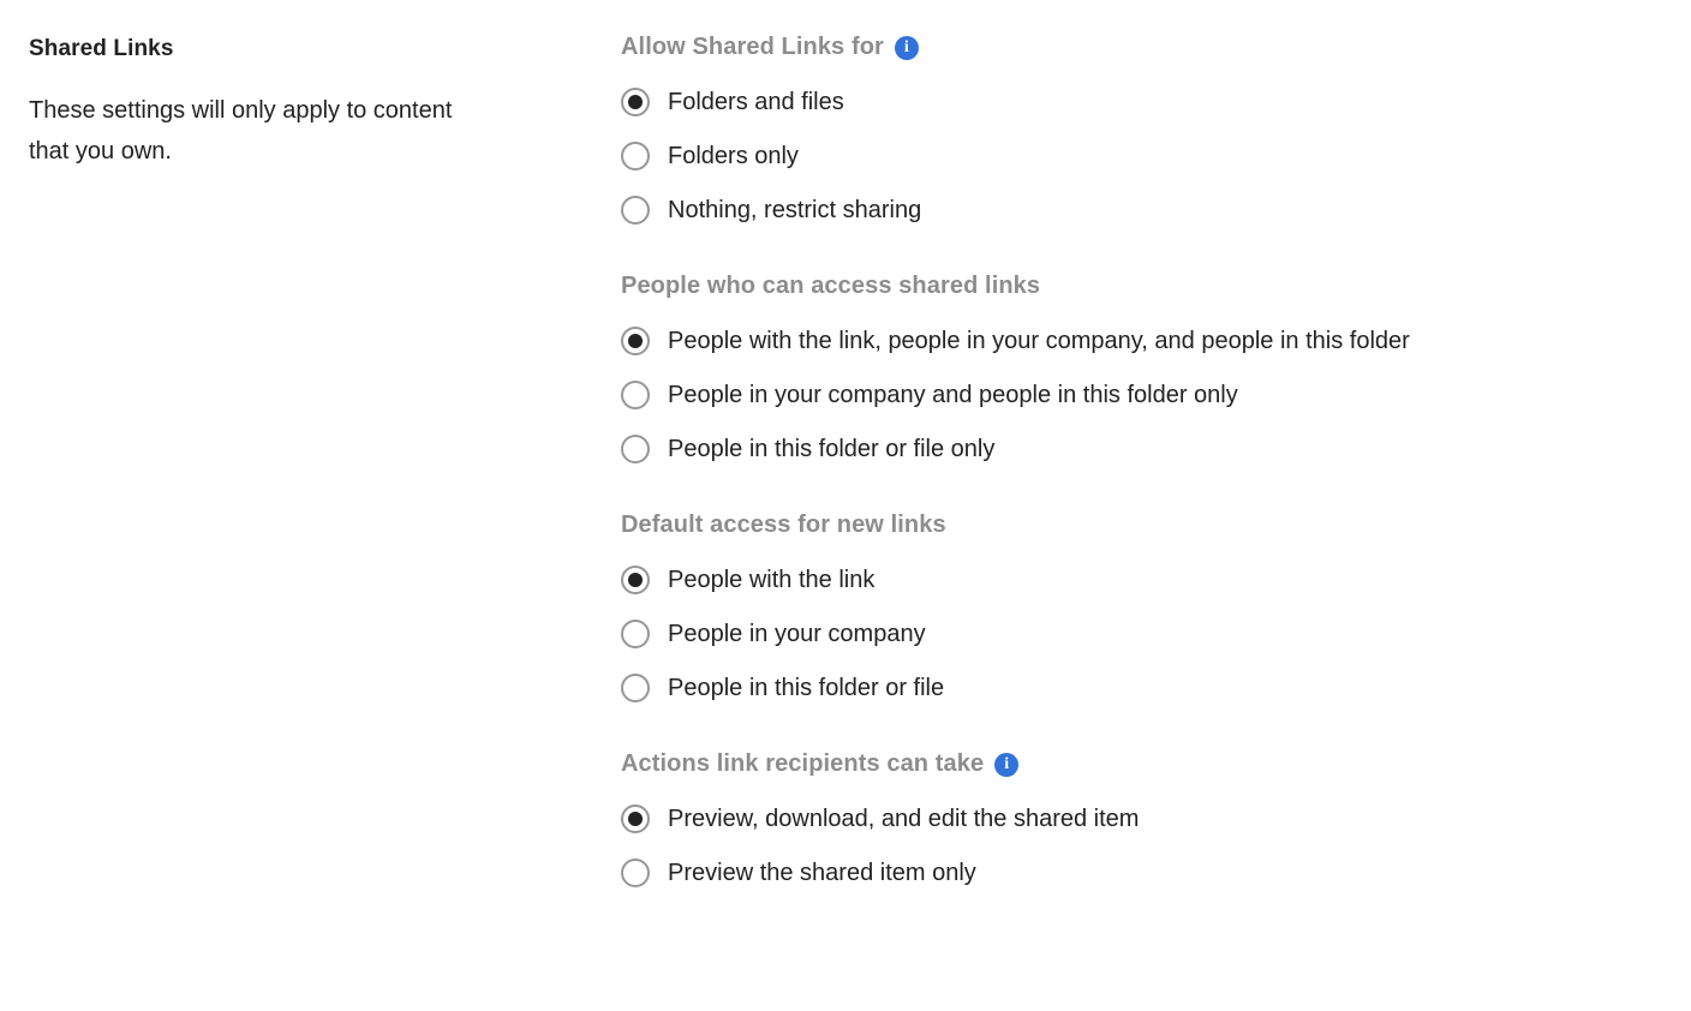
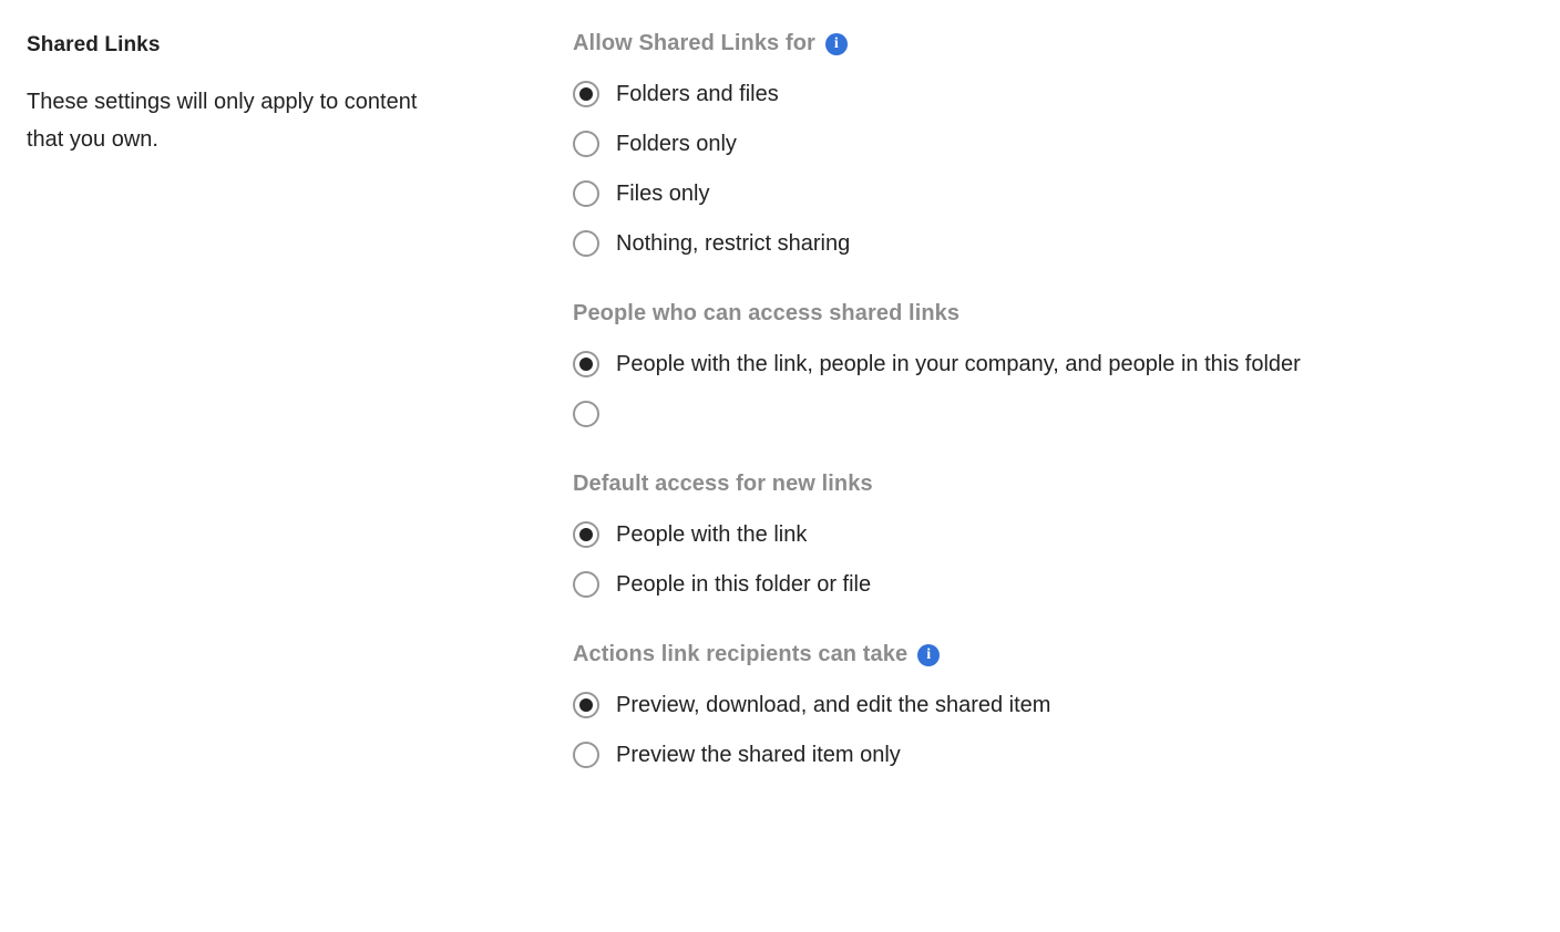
  Shared Links
  These settings will only apply to content that you own.
  Allow Shared Links for
  i
  Folders and files
  Folders only
+ Files only
  Nothing, restrict sharing
  People who can access shared links
  People with the link, people in your company, and people in this folder
- People in your company and people in this folder only
- People in this folder or file only
  Default access for new links
  People with the link
- People in your company
  People in this folder or file
  Actions link recipients can take
  i
  Preview, download, and edit the shared item
  Preview the shared item only
